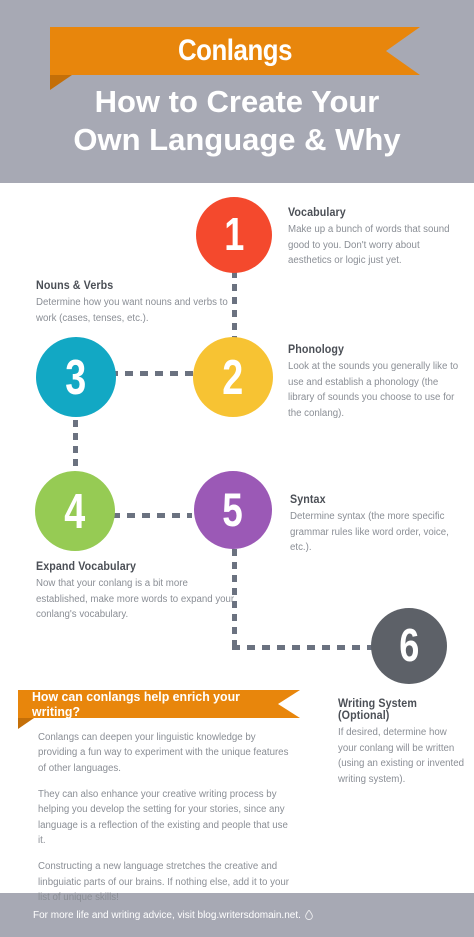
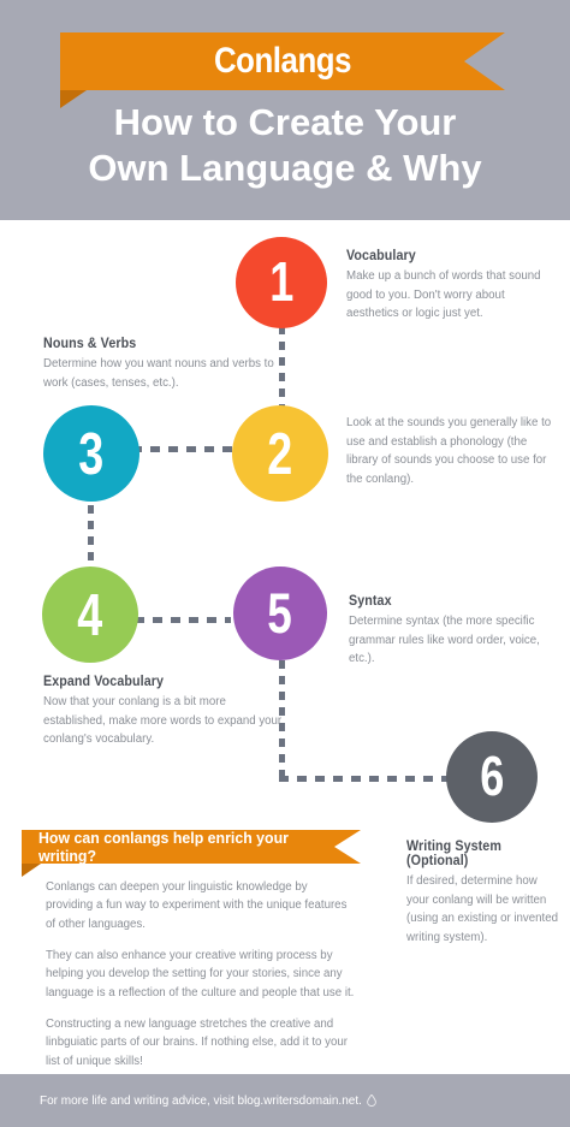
  Conlangs
  How to Create Your
  Own Language & Why
  1
  Vocabulary
  Make up a bunch of words that sound good to you. Don't worry about aesthetics or logic just yet.
  2
- Phonology
  Look at the sounds you generally like to use and establish a phonology (the library of sounds you choose to use for the conlang).
  3
  Nouns & Verbs
  Determine how you want nouns and verbs to work (cases, tenses, etc.).
  4
  Expand Vocabulary
  Now that your conlang is a bit more established, make more words to expand your conlang's vocabulary.
  5
  Syntax
  Determine syntax (the more specific grammar rules like word order, voice, etc.).
  6
  Writing System (Optional)
  If desired, determine how your conlang will be written (using an existing or invented writing system).
  How can conlangs help enrich your writing?
  Conlangs can deepen your linguistic knowledge by providing a fun way to experiment with the unique features of other languages.
- They can also enhance your creative writing process by helping you develop the setting for your stories, since any language is a reflection of the existing and people that use it.
+ They can also enhance your creative writing process by helping you develop the setting for your stories, since any language is a reflection of the culture and people that use it.
  Constructing a new language stretches the creative and linbguiatic parts of our brains. If nothing else, add it to your list of unique skills!
  For more life and writing advice, visit blog.writersdomain.net.
